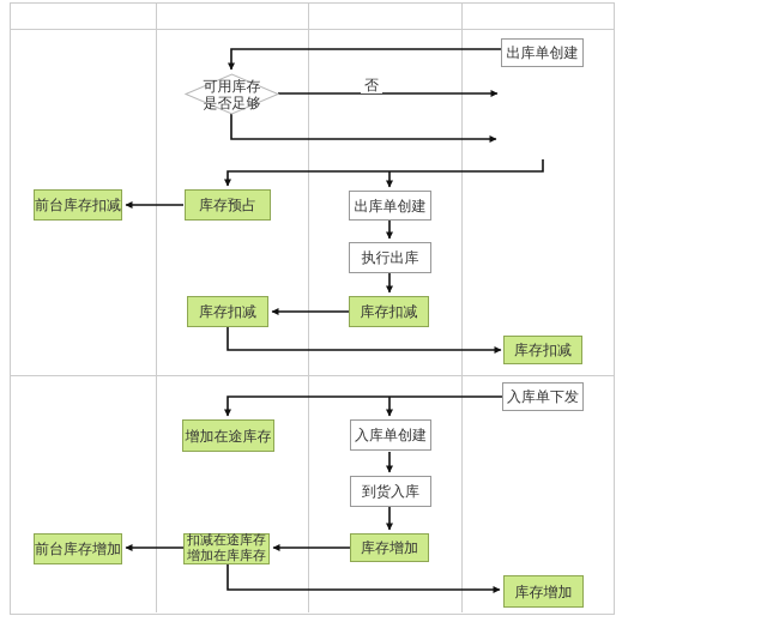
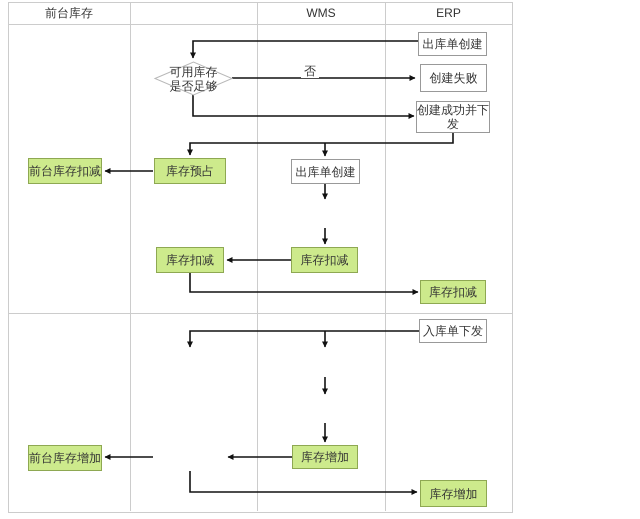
+ 前台库存
+ WMS
+ ERP
  可用库存
  是否足够
  否
  出库单创建
+ 创建失败
+ 创建成功并下发
  库存预占
  前台库存扣减
  出库单创建
- 执行出库
  库存扣减
  库存扣减
  库存扣减
  入库单下发
- 增加在途库存
- 入库单创建
- 到货入库
  库存增加
- 扣减在途库存
- 增加在库库存
  前台库存增加
  库存增加
